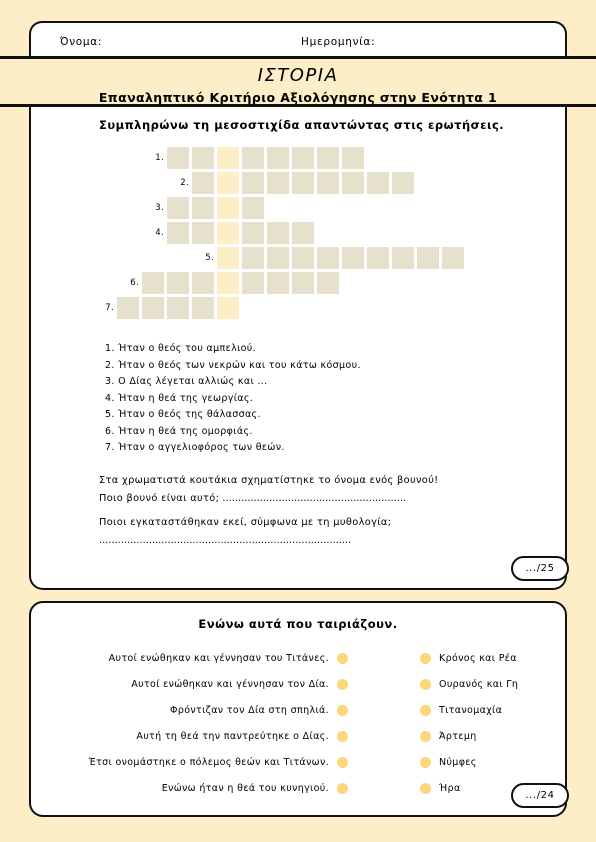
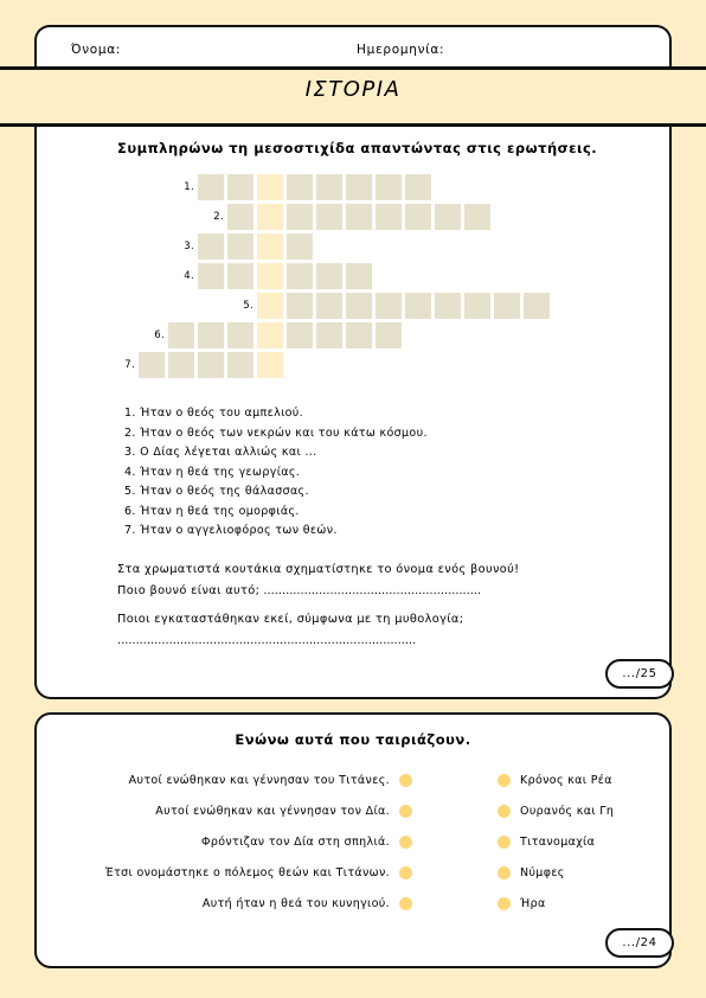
  Όνομα:
  Ημερομηνία:
  ΙΣΤΟΡΙΑ
- Επαναληπτικό Κριτήριο Αξιολόγησης στην Ενότητα 1
  Συμπληρώνω τη μεσοστιχίδα απαντώντας στις ερωτήσεις.
  1.
  2.
  3.
  4.
  5.
  6.
  7.
  1. Ήταν ο θεός του αμπελιού.
  2. Ήταν ο θεός των νεκρών και του κάτω κόσμου.
  3. Ο Δίας λέγεται αλλιώς και ...
  4. Ήταν η θεά της γεωργίας.
  5. Ήταν ο θεός της θάλασσας.
  6. Ήταν η θεά της ομορφιάς.
  7. Ήταν ο αγγελιοφόρος των θεών.
  Στα χρωματιστά κουτάκια σχηματίστηκε το όνομα ενός βουνού!
  Ποιο βουνό είναι αυτό; ...........................................................
  Ποιοι εγκαταστάθηκαν εκεί, σύμφωνα με τη μυθολογία;
  .................................................................................
  .../25
  Ενώνω αυτά που ταιριάζουν.
  Αυτοί ενώθηκαν και γέννησαν του Τιτάνες.
  Κρόνος και Ρέα
  Αυτοί ενώθηκαν και γέννησαν τον Δία.
  Ουρανός και Γη
  Φρόντιζαν τον Δία στη σπηλιά.
  Τιτανομαχία
- Αυτή τη θεά την παντρεύτηκε ο Δίας.
- Άρτεμη
  Έτσι ονομάστηκε ο πόλεμος θεών και Τιτάνων.
  Νύμφες
- Ενώνω ήταν η θεά του κυνηγιού.
+ Αυτή ήταν η θεά του κυνηγιού.
  Ήρα
  .../24
